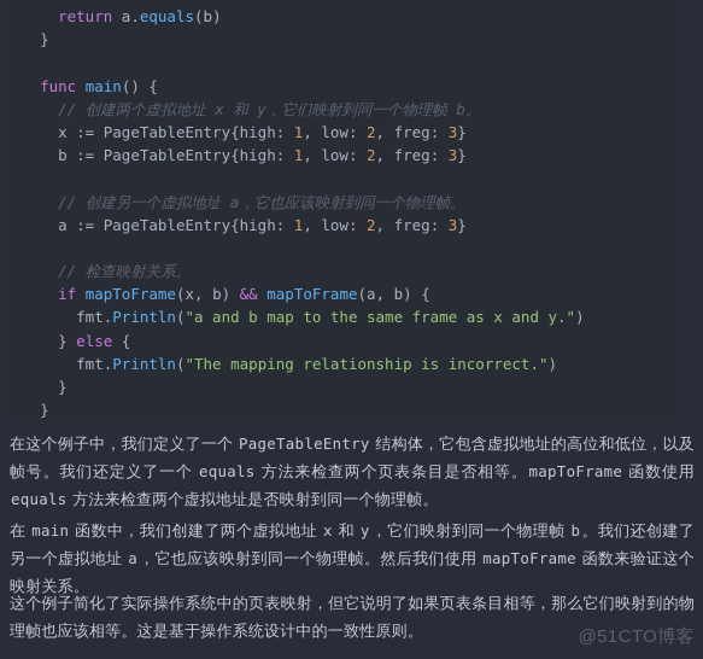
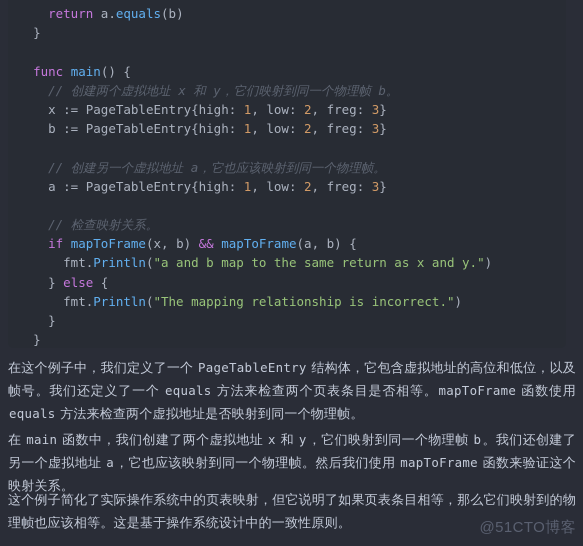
  return a.equals(b)
  }
  func main() {
  // 创建两个虚拟地址 x 和 y，它们映射到同一个物理帧 b。
  x := PageTableEntry{high: 1, low: 2, freg: 3}
  b := PageTableEntry{high: 1, low: 2, freg: 3}
  // 创建另一个虚拟地址 a，它也应该映射到同一个物理帧。
  a := PageTableEntry{high: 1, low: 2, freg: 3}
  // 检查映射关系。
  if mapToFrame(x, b) && mapToFrame(a, b) {
- fmt.Println("a and b map to the same frame as x and y.")
+ fmt.Println("a and b map to the same return as x and y.")
  } else {
  fmt.Println("The mapping relationship is incorrect.")
  }
  }
  在这个例子中，我们定义了一个 PageTableEntry 结构体，它包含虚拟地址的高位和低位，以及帧号。我们还定义了一个 equals 方法来检查两个页表条目是否相等。mapToFrame 函数使用 equals 方法来检查两个虚拟地址是否映射到同一个物理帧。
  在 main 函数中，我们创建了两个虚拟地址 x 和 y，它们映射到同一个物理帧 b。我们还创建了另一个虚拟地址 a，它也应该映射到同一个物理帧。然后我们使用 mapToFrame 函数来验证这个映射关系。
  这个例子简化了实际操作系统中的页表映射，但它说明了如果页表条目相等，那么它们映射到的物理帧也应该相等。这是基于操作系统设计中的一致性原则。
  @51CTO博客
